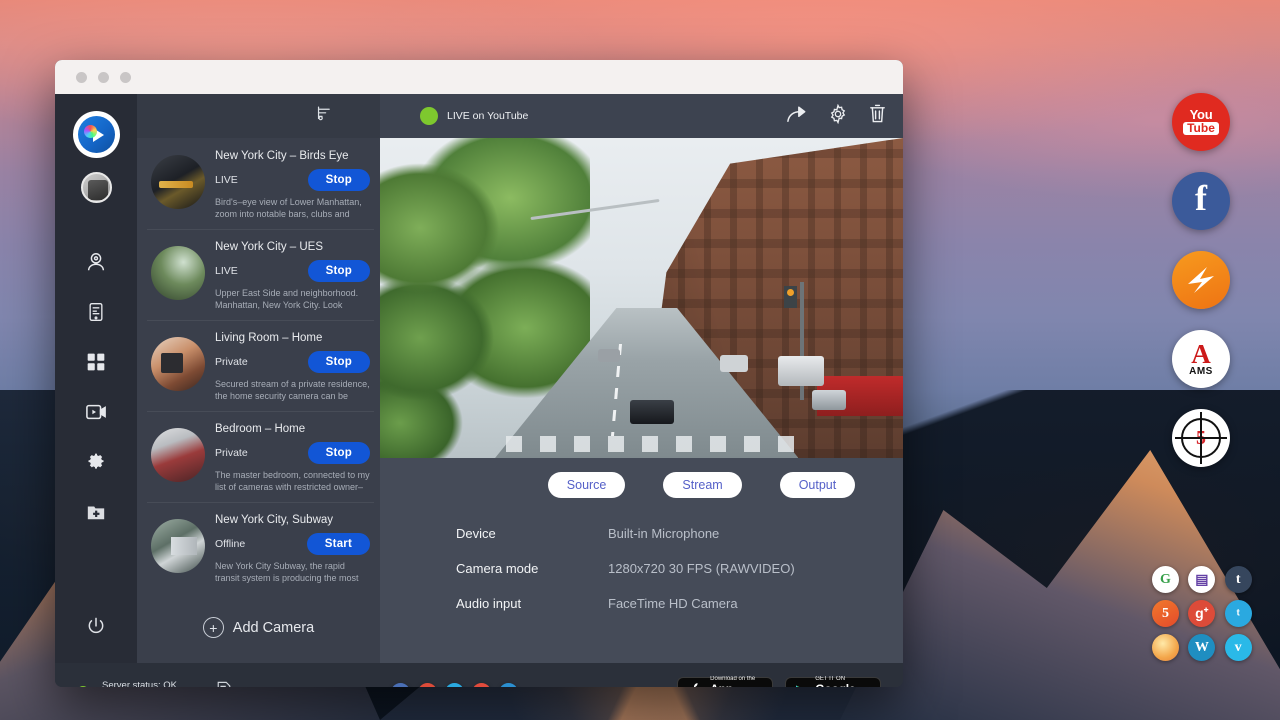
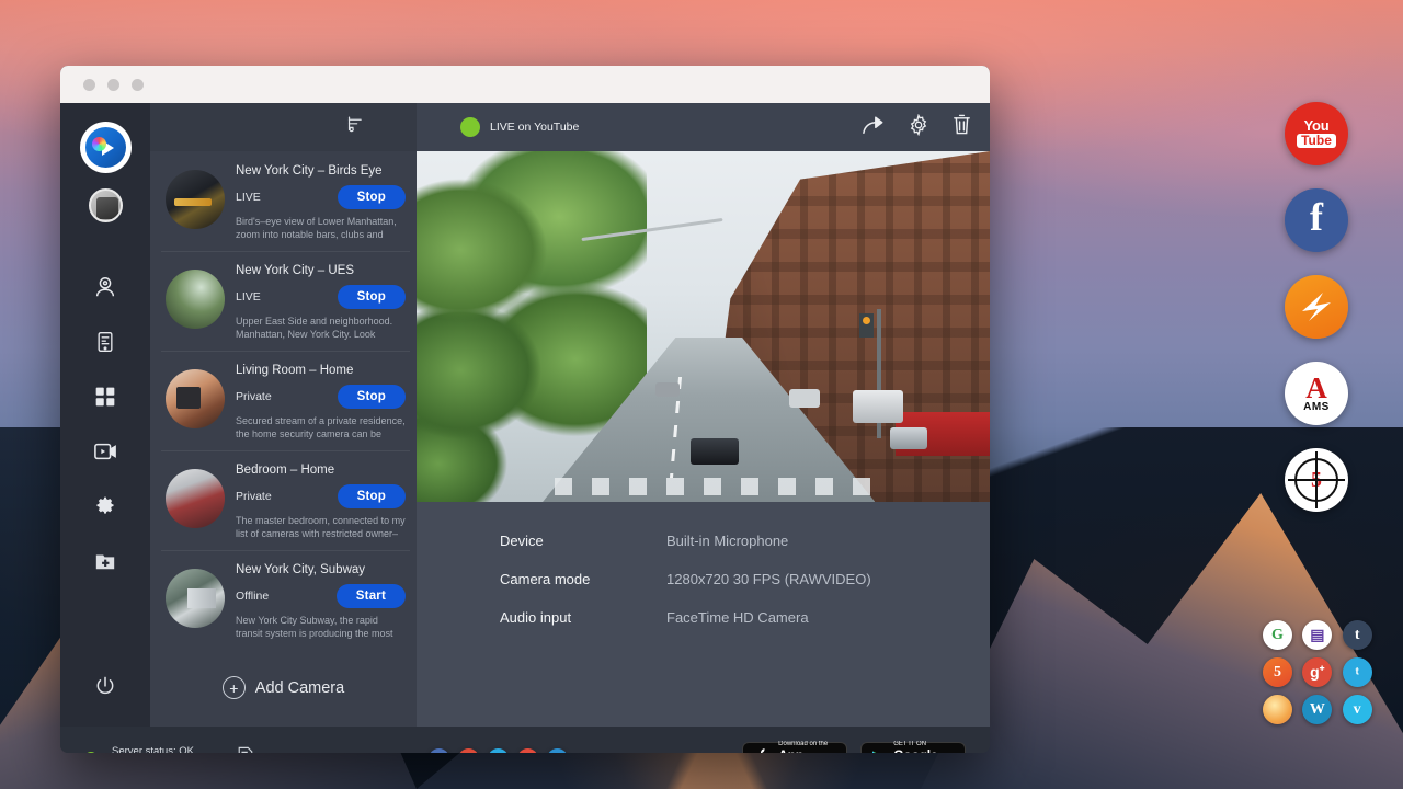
  You
  Tube
  f
  A
  AMS
  G
  ▤
  t
  5
  g⁺
  ᵗ
  W
  v
  New York City – Birds Eye
  LIVE
  Stop
  Bird's–eye view of Lower Manhattan, zoom into notable bars, clubs and
  New York City – UES
  LIVE
  Stop
  Living Room – Home
  Private
  Stop
  Secured stream of a private residence, the home security camera can be
  Bedroom – Home
  Private
  Stop
  The master bedroom, connected to my list of cameras with restricted owner–
  New York City, Subway
  Offline
  Start
  +
  Add Camera
  LIVE on YouTube
- Source
- Stream
- Output
  Device
  Built-in Microphone
  Camera mode
  1280x720 30 FPS (RAWVIDEO)
  Audio input
  FaceTime HD Camera
  Server status: OK
